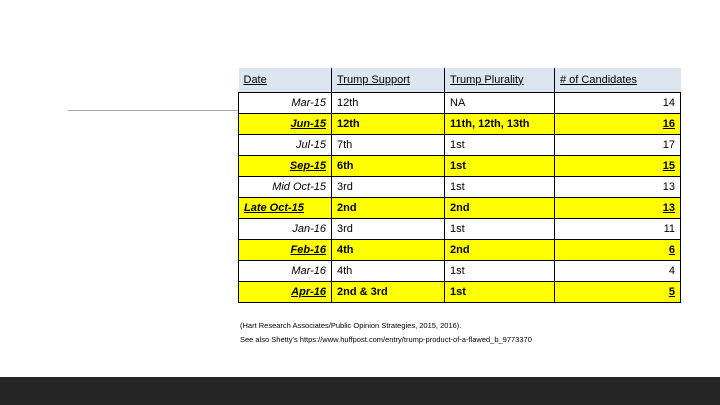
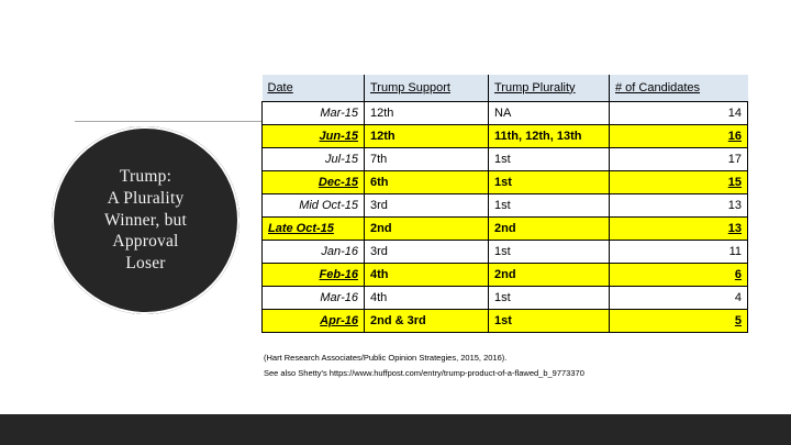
+ Trump:
+ A Plurality
+ Winner, but
+ Approval
+ Loser
  Date	Trump Support	Trump Plurality	# of Candidates
  Mar-15	12th	NA	14
  Jun-15	12th	11th, 12th, 13th	16
  Jul-15	7th	1st	17
- Sep-15	6th	1st	15
+ Dec-15	6th	1st	15
  Mid Oct-15	3rd	1st	13
  Late Oct-15	2nd	2nd	13
  Jan-16	3rd	1st	11
  Feb-16	4th	2nd	6
  Mar-16	4th	1st	4
  Apr-16	2nd & 3rd	1st	5
  (Hart Research Associates/Public Opinion Strategies, 2015, 2016).
  See also Shetty's https://www.huffpost.com/entry/trump-product-of-a-flawed_b_9773370
